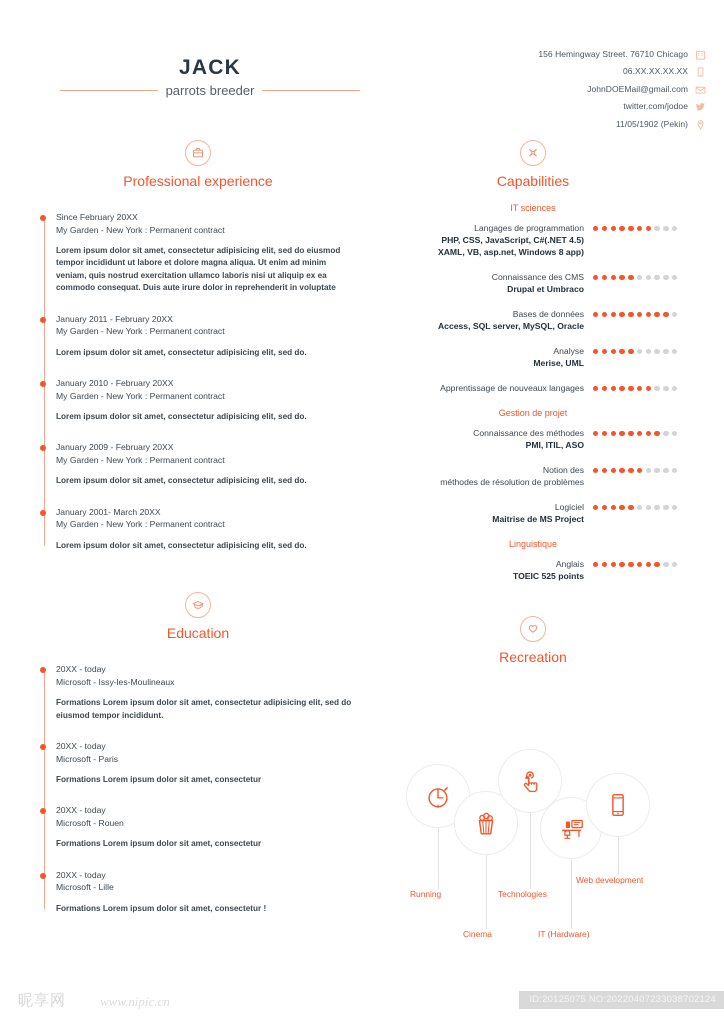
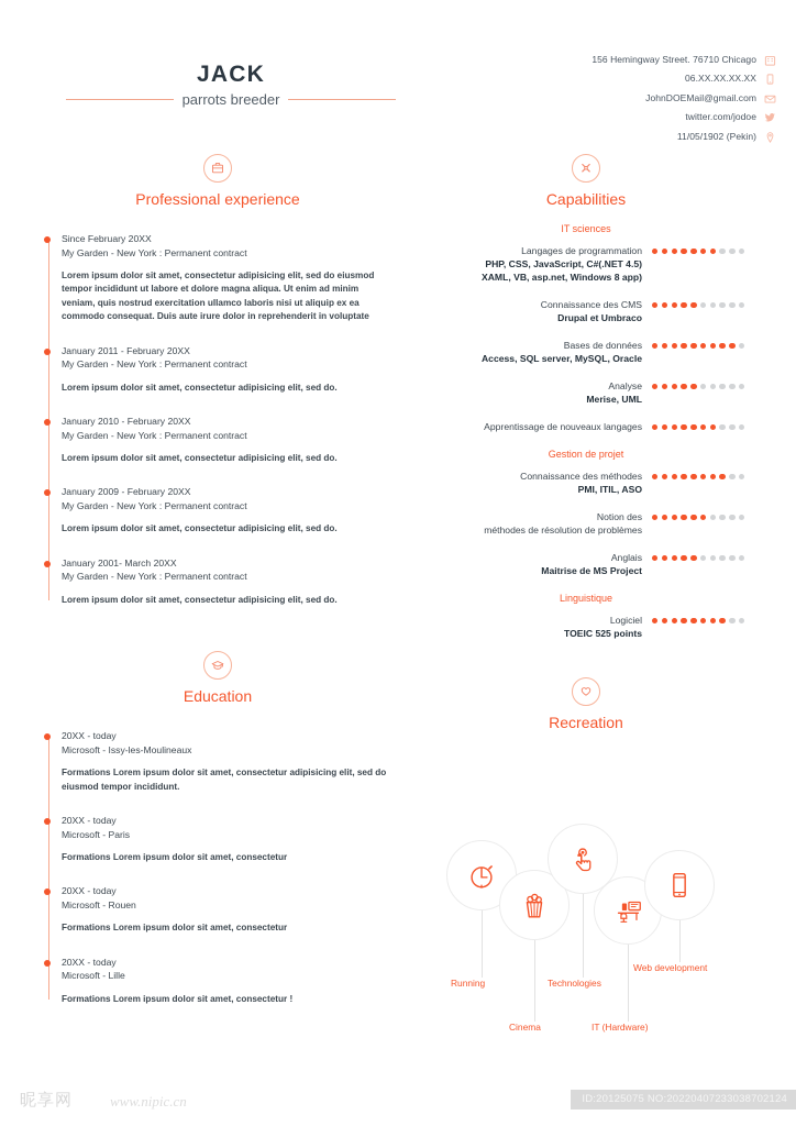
  JACK
  parrots breeder
  156 Hemingway Street. 76710 Chicago
  06.XX.XX.XX.XX
  JohnDOEMail@gmail.com
  twitter.com/jodoe
  11/05/1902 (Pekin)
  Professional experience
  Since February 20XX
  My Garden - New York : Permanent contract
  Lorem ipsum dolor sit amet, consectetur adipisicing elit, sed do eiusmod tempor incididunt ut labore et dolore magna aliqua. Ut enim ad minim veniam, quis nostrud exercitation ullamco laboris nisi ut aliquip ex ea commodo consequat. Duis aute irure dolor in reprehenderit in voluptate
  January 2011 - February 20XX
  My Garden - New York : Permanent contract
  Lorem ipsum dolor sit amet, consectetur adipisicing elit, sed do.
  January 2010 - February 20XX
  My Garden - New York : Permanent contract
  Lorem ipsum dolor sit amet, consectetur adipisicing elit, sed do.
  January 2009 - February 20XX
  My Garden - New York : Permanent contract
  Lorem ipsum dolor sit amet, consectetur adipisicing elit, sed do.
  January 2001- March 20XX
  My Garden - New York : Permanent contract
  Lorem ipsum dolor sit amet, consectetur adipisicing elit, sed do.
  Education
  20XX - today
  Microsoft - Issy-les-Moulineaux
  Formations Lorem ipsum dolor sit amet, consectetur adipisicing elit, sed do eiusmod tempor incididunt.
  20XX - today
  Microsoft - Paris
  Formations Lorem ipsum dolor sit amet, consectetur
  20XX - today
  Microsoft - Rouen
  Formations Lorem ipsum dolor sit amet, consectetur
  20XX - today
  Microsoft - Lille
  Formations Lorem ipsum dolor sit amet, consectetur !
  Capabilities
  IT sciences
  Langages de programmation
  PHP, CSS, JavaScript, C#(.NET 4.5)
  XAML, VB, asp.net, Windows 8 app)
  Connaissance des CMS
  Drupal et Umbraco
  Bases de données
  Access, SQL server, MySQL, Oracle
  Analyse
  Merise, UML
  Apprentissage de nouveaux langages
  Gestion de projet
  Connaissance des méthodes
  PMI, ITIL, ASO
  Notion des
  méthodes de résolution de problèmes
- Logiciel
+ Anglais
  Maitrise de MS Project
  Linguistique
- Anglais
+ Logiciel
  TOEIC 525 points
  Recreation
  Running
  Cinema
  Technologies
  IT (Hardware)
  Web development
  昵享网
  www.nipic.cn
  ID:20125075 NO:20220407233038702124
